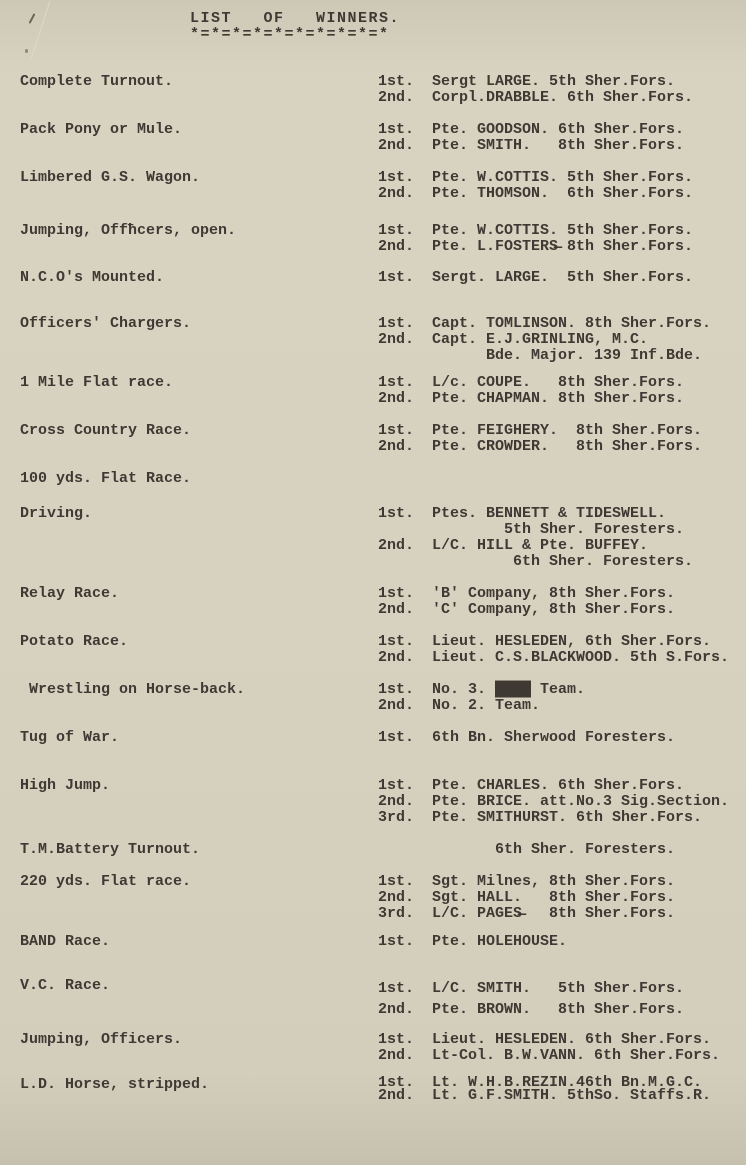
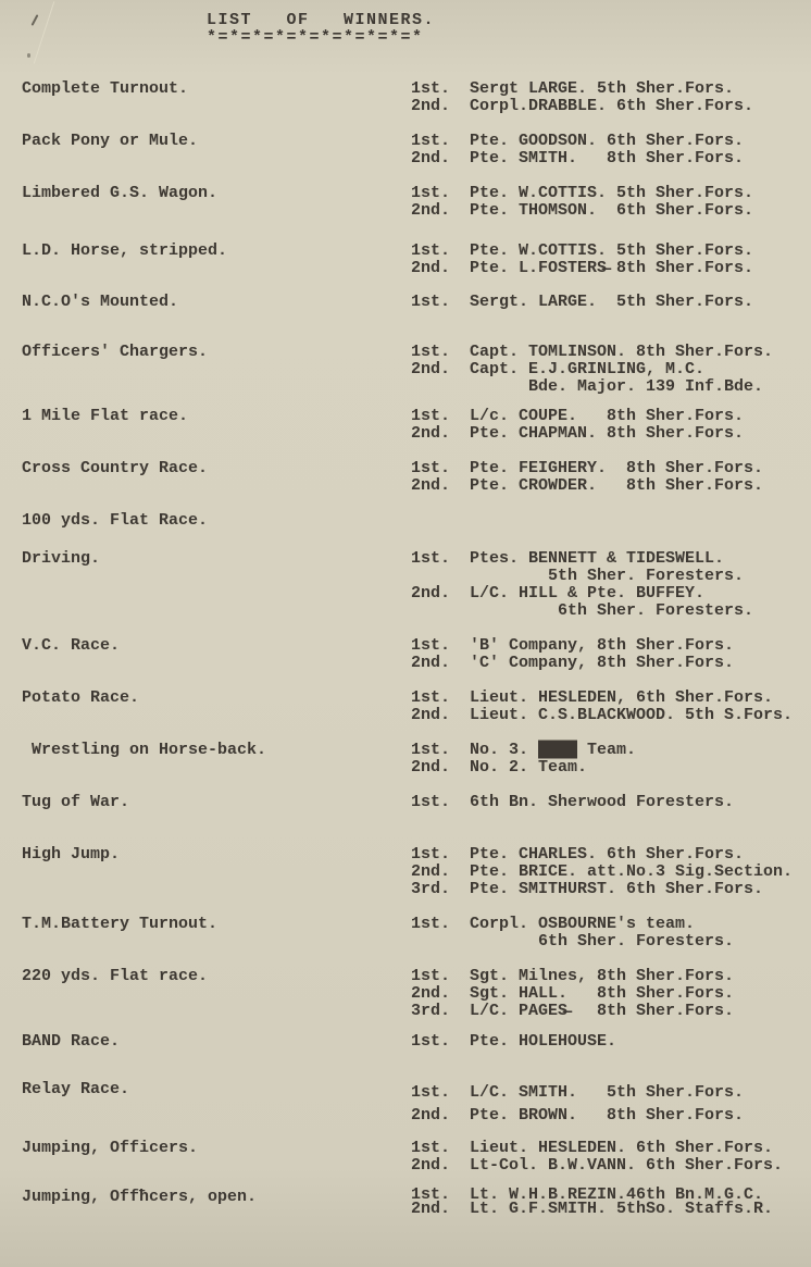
  LIST OF WINNERS.
  *=*=*=*=*=*=*=*=*=*
  Complete Turnout.
  1st. Sergt LARGE. 5th Sher.Fors.
  2nd. Corpl.DRABBLE. 6th Sher.Fors.
  Pack Pony or Mule.
  1st. Pte. GOODSON. 6th Sher.Fors.
  2nd. Pte. SMITH. 8th Sher.Fors.
  Limbered G.S. Wagon.
  1st. Pte. W.COTTIS. 5th Sher.Fors.
  2nd. Pte. THOMSON. 6th Sher.Fors.
- Jumping, Offħcers, open.
+ L.D. Horse, stripped.
  1st. Pte. W.COTTIS. 5th Sher.Fors.
  2nd. Pte. L.FOSTERS̶ 8th Sher.Fors.
  N.C.O's Mounted.
  1st. Sergt. LARGE. 5th Sher.Fors.
  Officers' Chargers.
  1st. Capt. TOMLINSON. 8th Sher.Fors.
  2nd. Capt. E.J.GRINLING, M.C.
  Bde. Major. 139 Inf.Bde.
  1 Mile Flat race.
  1st. L/c. COUPE. 8th Sher.Fors.
  2nd. Pte. CHAPMAN. 8th Sher.Fors.
  Cross Country Race.
  1st. Pte. FEIGHERY. 8th Sher.Fors.
  2nd. Pte. CROWDER. 8th Sher.Fors.
  100 yds. Flat Race.
  Driving.
  1st. Ptes. BENNETT & TIDESWELL.
  5th Sher. Foresters.
  2nd. L/C. HILL & Pte. BUFFEY.
  6th Sher. Foresters.
- Relay Race.
+ V.C. Race.
  1st. 'B' Company, 8th Sher.Fors.
  2nd. 'C' Company, 8th Sher.Fors.
  Potato Race.
  1st. Lieut. HESLEDEN, 6th Sher.Fors.
  2nd. Lieut. C.S.BLACKWOOD. 5th S.Fors.
  Wrestling on Horse-back.
  1st. No. 3. ████ Team.
  2nd. No. 2. Team.
  Tug of War.
  1st. 6th Bn. Sherwood Foresters.
  High Jump.
  1st. Pte. CHARLES. 6th Sher.Fors.
  2nd. Pte. BRICE. att.No.3 Sig.Section.
  3rd. Pte. SMITHURST. 6th Sher.Fors.
  T.M.Battery Turnout.
+ 1st. Corpl. OSBOURNE's team.
  6th Sher. Foresters.
  220 yds. Flat race.
  1st. Sgt. Milnes, 8th Sher.Fors.
  2nd. Sgt. HALL. 8th Sher.Fors.
  3rd. L/C. PAGES̶ 8th Sher.Fors.
  BAND Race.
  1st. Pte. HOLEHOUSE.
- V.C. Race.
+ Relay Race.
  1st. L/C. SMITH. 5th Sher.Fors.
  2nd. Pte. BROWN. 8th Sher.Fors.
  Jumping, Officers.
  1st. Lieut. HESLEDEN. 6th Sher.Fors.
  2nd. Lt-Col. B.W.VANN. 6th Sher.Fors.
- L.D. Horse, stripped.
+ Jumping, Offħcers, open.
  1st. Lt. W.H.B.REZIN.46th Bn.M.G.C.
  2nd. Lt. G.F.SMITH. 5thSo. Staffs.R.
